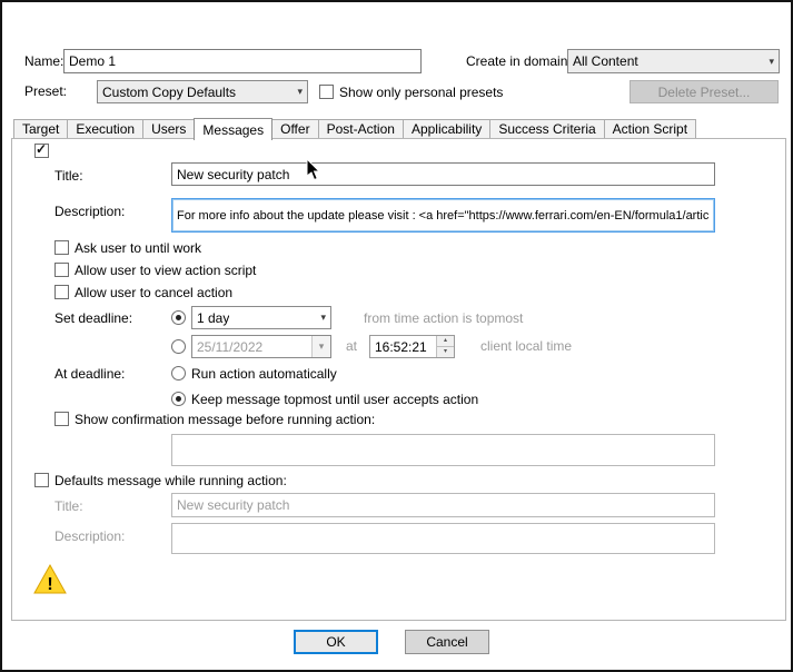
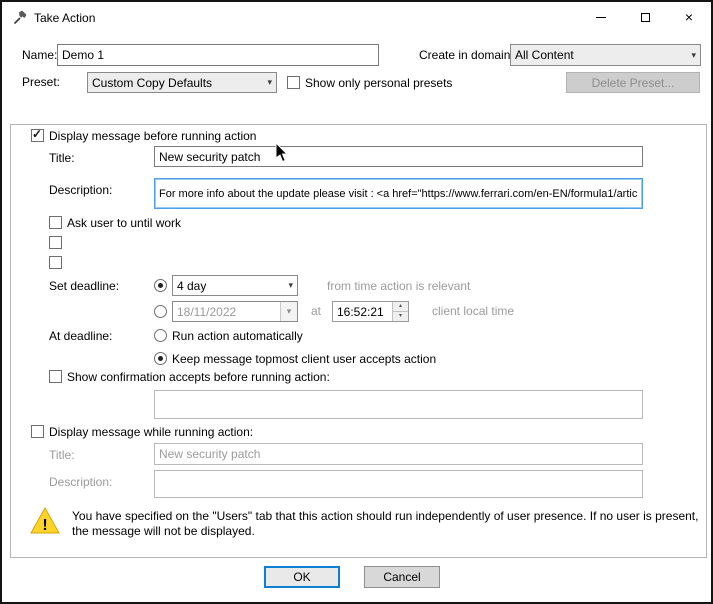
+ Take Action
+ ×
  Name:
  Demo 1
  Create in domain
  All Content
  ▾
  Preset:
  Custom Copy Defaults
  ▾
  Show only personal presets
  Delete Preset...
- Target
- Execution
- Users
- Messages
- Offer
- Post-Action
- Applicability
- Success Criteria
- Action Script
  ✓
+ Display message before running action
  Title:
  New security patch
  Description:
  For more info about the update please visit : <a href="https://www.ferrari.com/en-EN/formula1/artic
  Ask user to until work
- Allow user to view action script
- Allow user to cancel action
  Set deadline:
- 1 day
+ 4 day
  ▾
- from time action is topmost
+ from time action is relevant
- 25/11/2022
+ 18/11/2022
  ▾
  at
  16:52:21
  client local time
  At deadline:
  Run action automatically
- Keep message topmost until user accepts action
+ Keep message topmost client user accepts action
- Show confirmation message before running action:
+ Show confirmation accepts before running action:
- Defaults message while running action:
+ Display message while running action:
  Title:
  New security patch
  Description:
  !
+ You have specified on the "Users" tab that this action should run independently of user presence. If no user is present,
+ the message will not be displayed.
  OK
  Cancel
